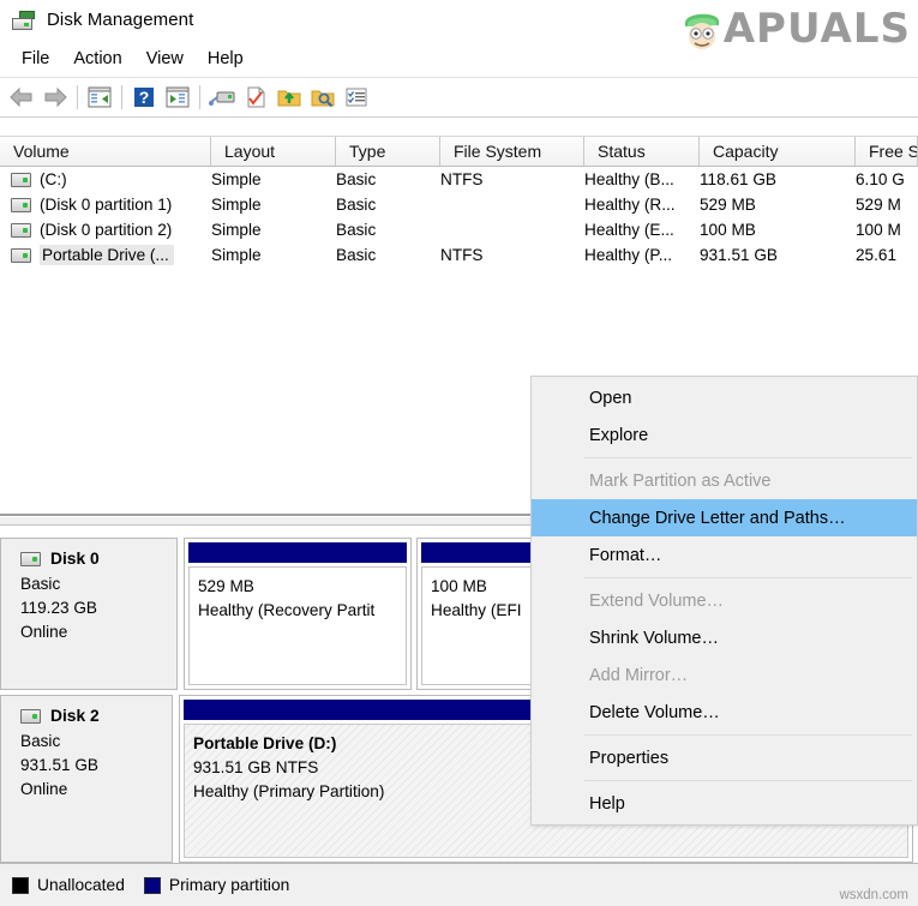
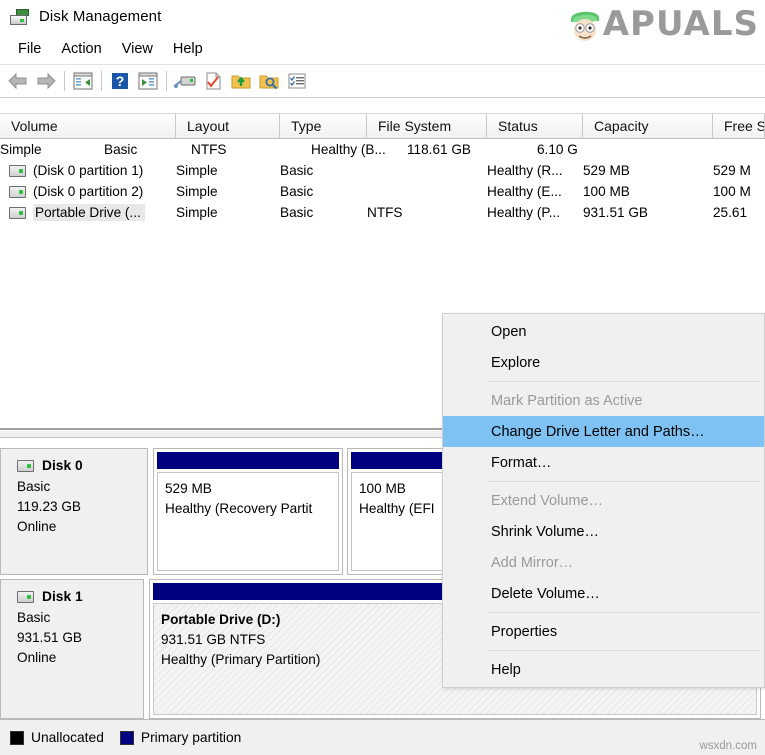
  Disk Management
  A
  PUALS
  File
  Action
  View
  Help
  ?
  Volume
  Layout
  Type
  File System
  Status
  Capacity
  Free S
- (C:)
  Simple
  Basic
  NTFS
  Healthy (B...
  118.61 GB
  6.10 G
  (Disk 0 partition 1)
  Simple
  Basic
  Healthy (R...
  529 MB
  529 M
  (Disk 0 partition 2)
  Simple
  Basic
  Healthy (E...
  100 MB
  100 M
  Portable Drive (...
  Simple
  Basic
  NTFS
  Healthy (P...
  931.51 GB
  25.61
  Disk 0
  Basic
  119.23 GB
  Online
  529 MB
  Healthy (Recovery Partit
  100 MB
  Healthy (EFI
- Disk 2
+ Disk 1
  Basic
  931.51 GB
  Online
  Portable Drive (D:)
  931.51 GB NTFS
  Healthy (Primary Partition)
  Unallocated
  Primary partition
  Open
  Explore
  Mark Partition as Active
  Change Drive Letter and Paths…
  Format…
  Extend Volume…
  Shrink Volume…
  Add Mirror…
  Delete Volume…
  Properties
  Help
  wsxdn.com
